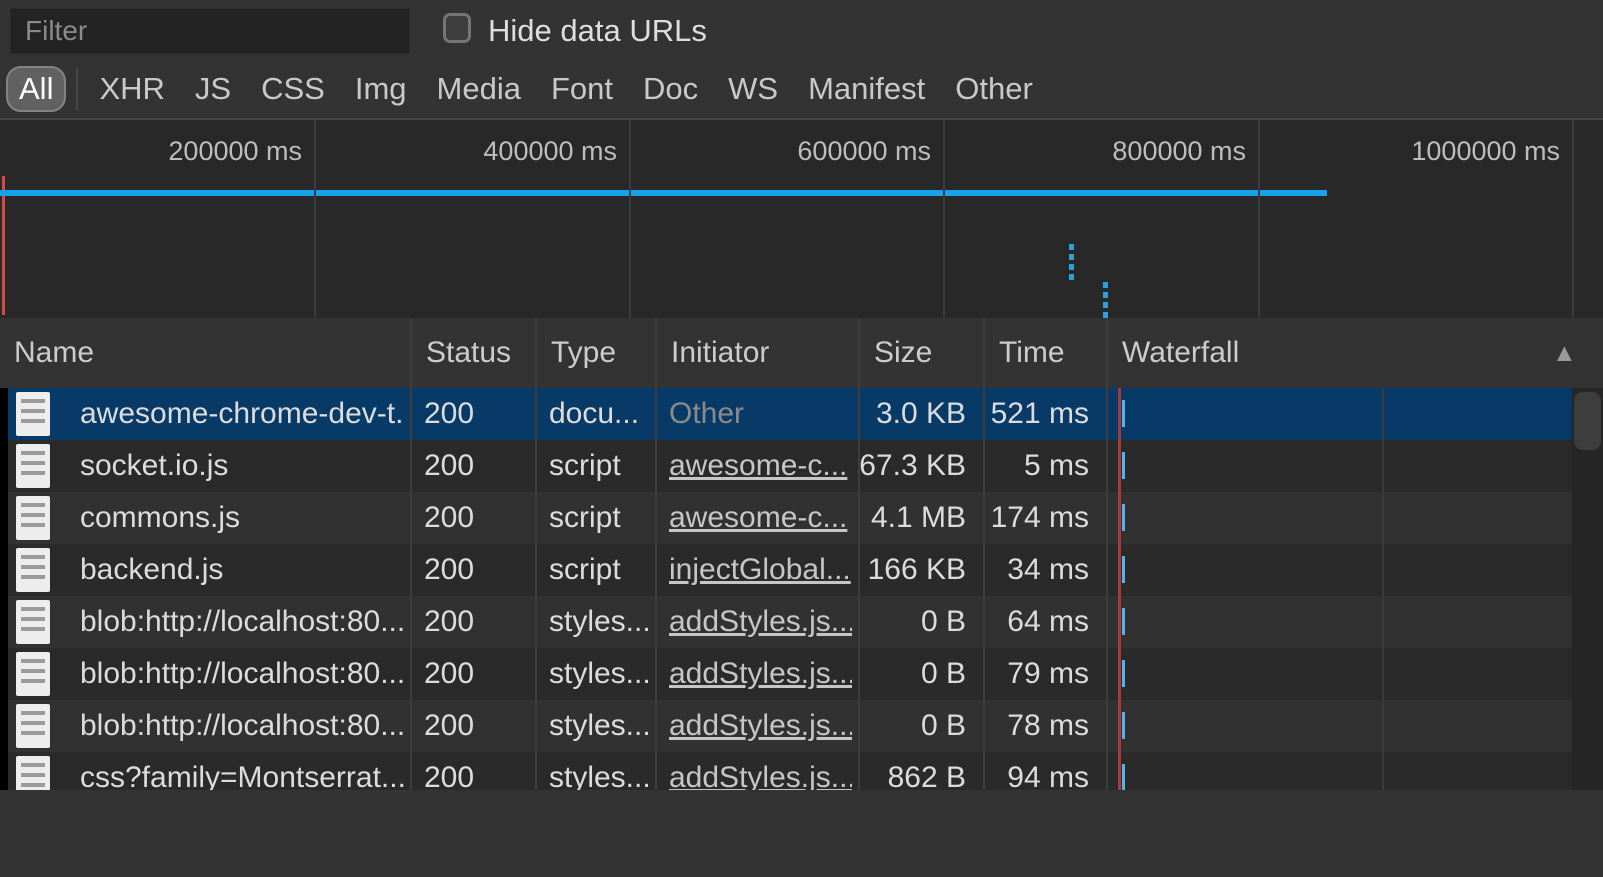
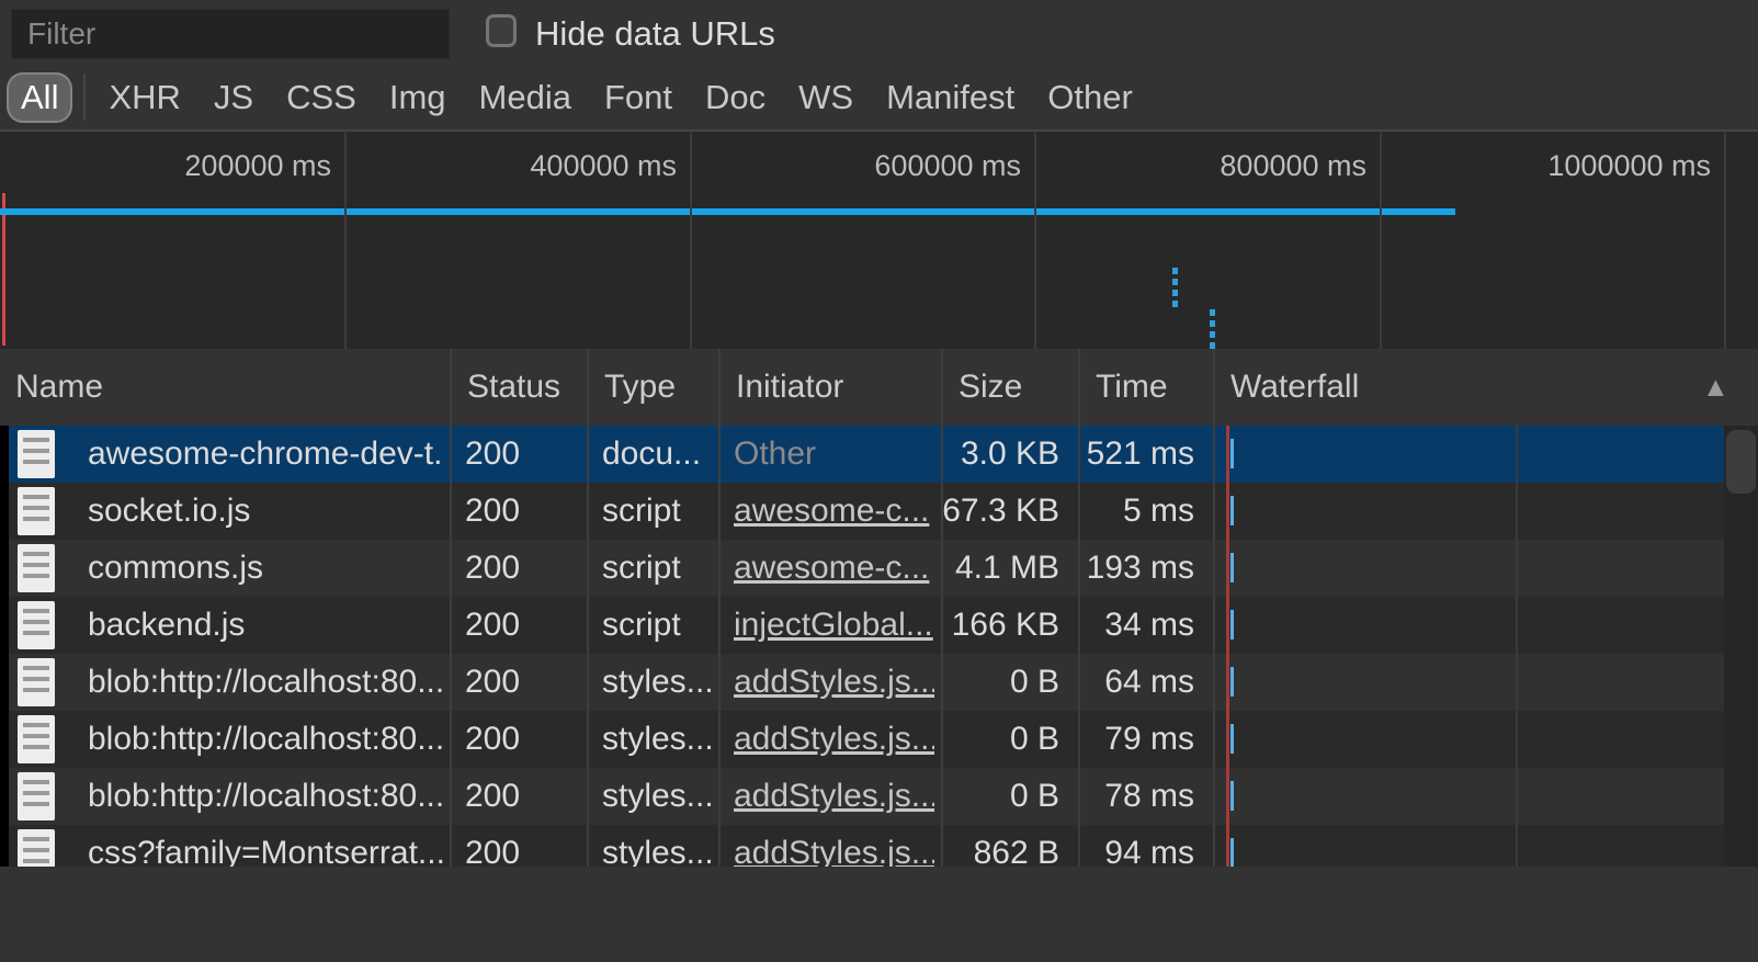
  Filter
  Hide data URLs
  All
  XHR
  JS
  CSS
  Img
  Media
  Font
  Doc
  WS
  Manifest
  Other
  200000 ms
  400000 ms
  600000 ms
  800000 ms
  1000000 ms
  Name
  Status
  Type
  Initiator
  Size
  Time
  Waterfall
  ▲
  awesome-chrome-dev-t.
  200
  docu...
  Other
  3.0 KB
  521 ms
  socket.io.js
  200
  script
  awesome-c...
  67.3 KB
  5 ms
  commons.js
  200
  script
  awesome-c...
  4.1 MB
- 174 ms
+ 193 ms
  backend.js
  200
  script
  injectGlobal...
  166 KB
  34 ms
  blob:http://localhost:80...
  200
  styles...
  addStyles.js...
  0 B
  64 ms
  blob:http://localhost:80...
  200
  styles...
  addStyles.js...
  0 B
  79 ms
  blob:http://localhost:80...
  200
  styles...
  addStyles.js...
  0 B
  78 ms
  css?family=Montserrat...
  200
  styles...
  addStyles.js...
  862 B
  94 ms
